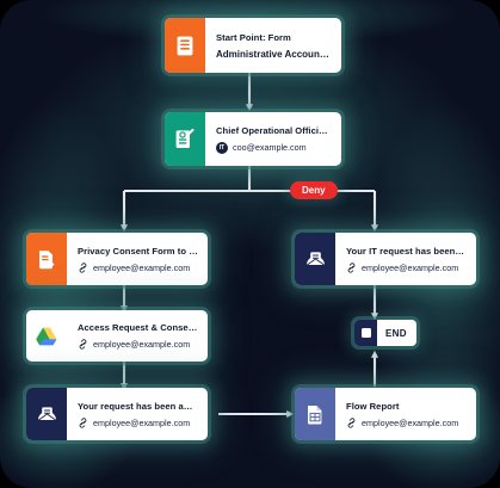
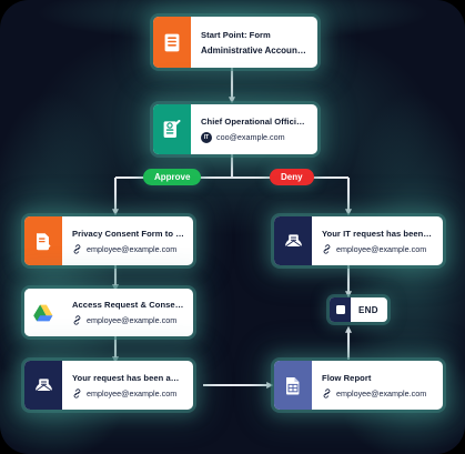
  Start Point: Form
  Administrative Account A
  Chief Operational Official
  coo@example.com
+ Approve
  Deny
  Privacy Consent Form to O
  employee@example.com
  Access Request & Consent
  employee@example.com
  Your request has been appr
  employee@example.com
  Your IT request has been de
  employee@example.com
  END
  Flow Report
  employee@example.com
